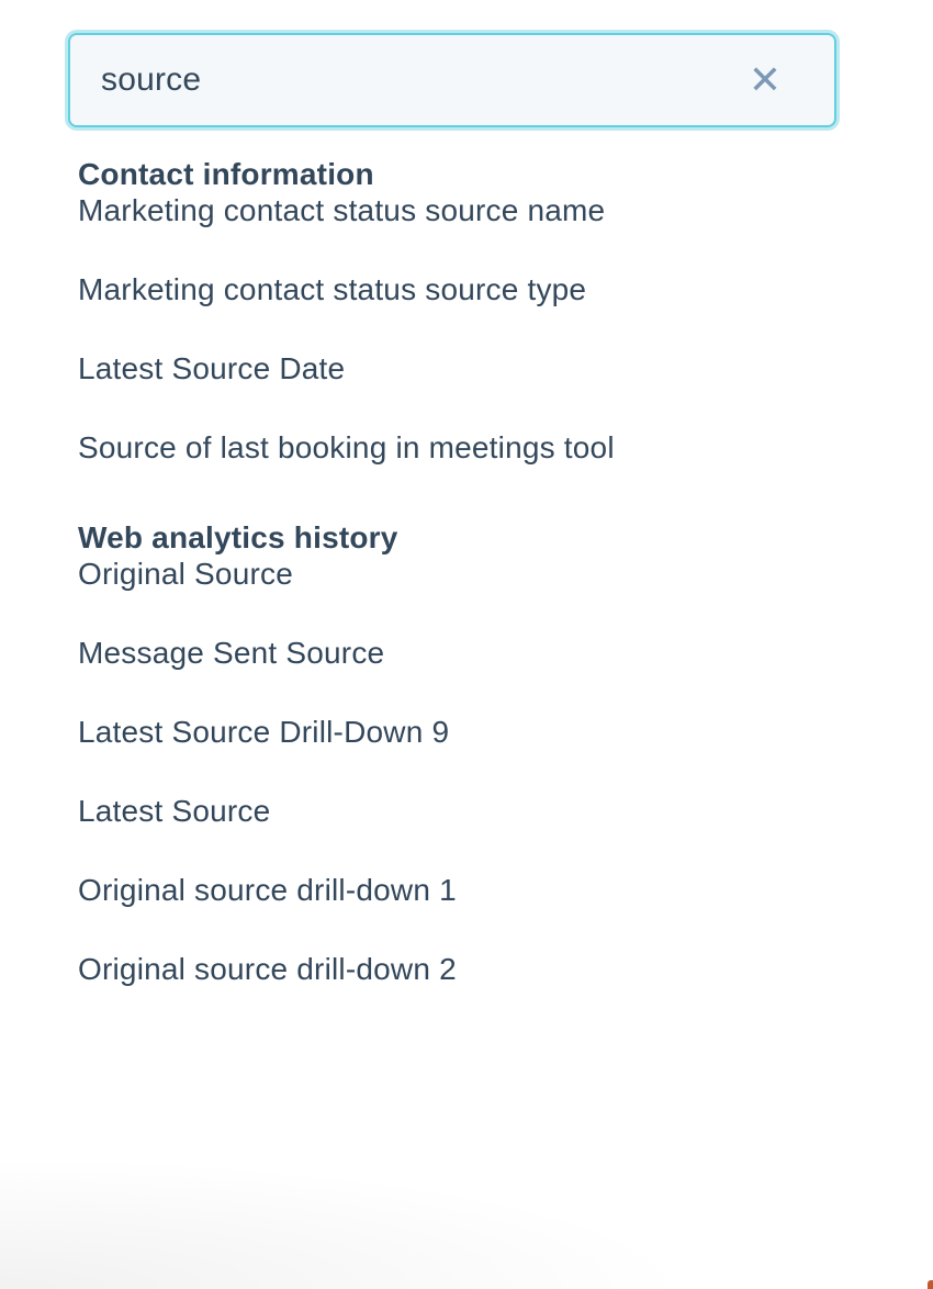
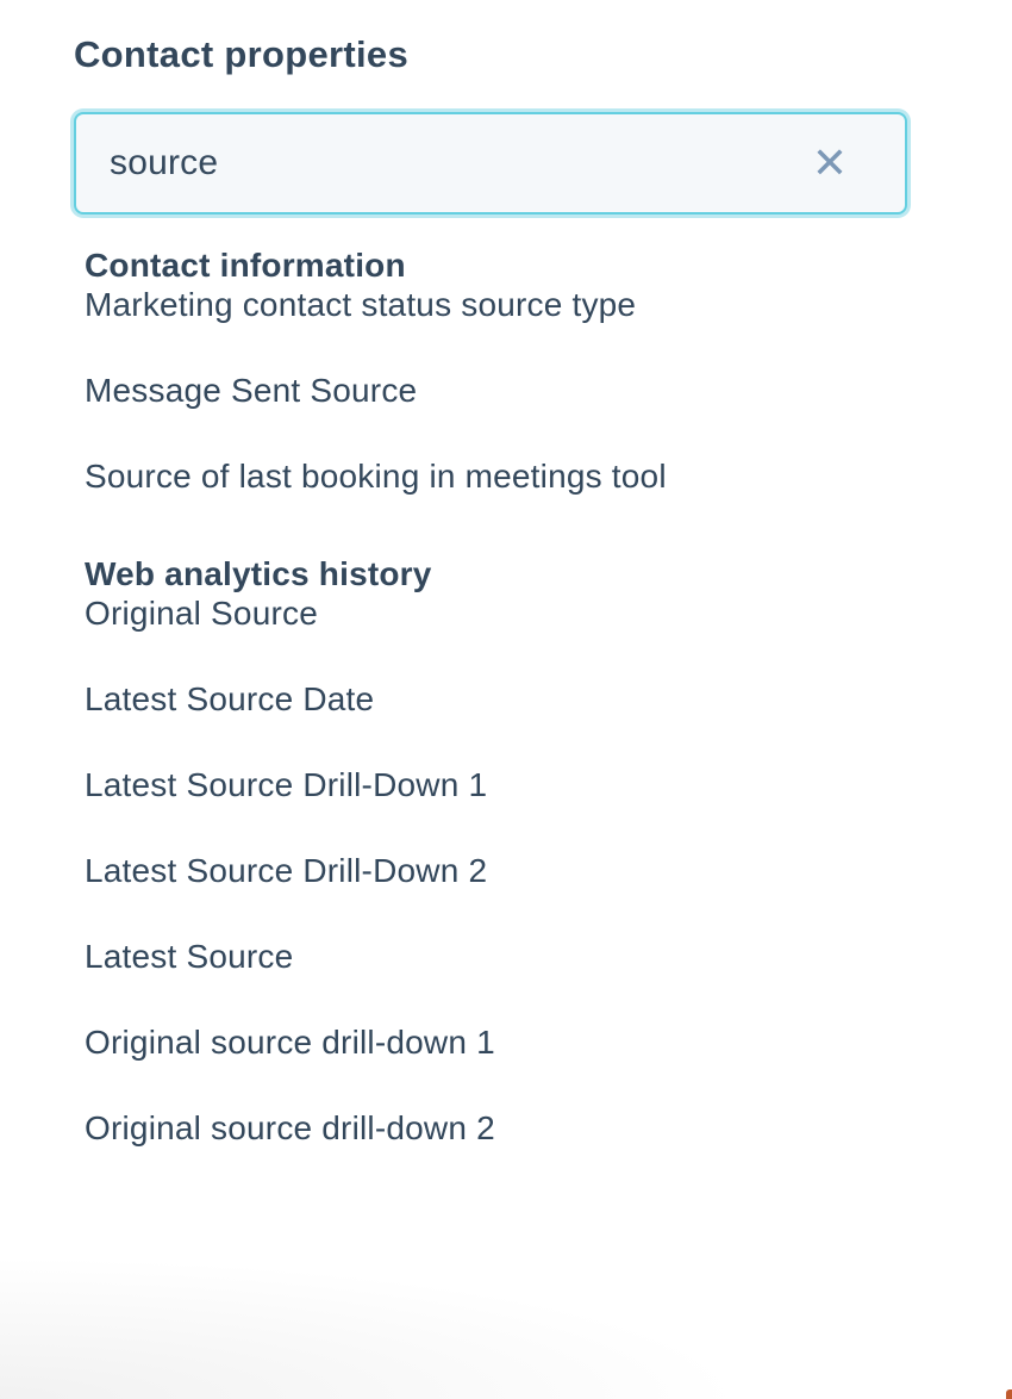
+ Contact properties
  source
  ✕
  Contact information
- Marketing contact status source name
  Marketing contact status source type
- Latest Source Date
+ Message Sent Source
  Source of last booking in meetings tool
  Web analytics history
  Original Source
- Message Sent Source
+ Latest Source Date
+ Latest Source Drill-Down 1
- Latest Source Drill-Down 9
+ Latest Source Drill-Down 2
  Latest Source
  Original source drill-down 1
  Original source drill-down 2
